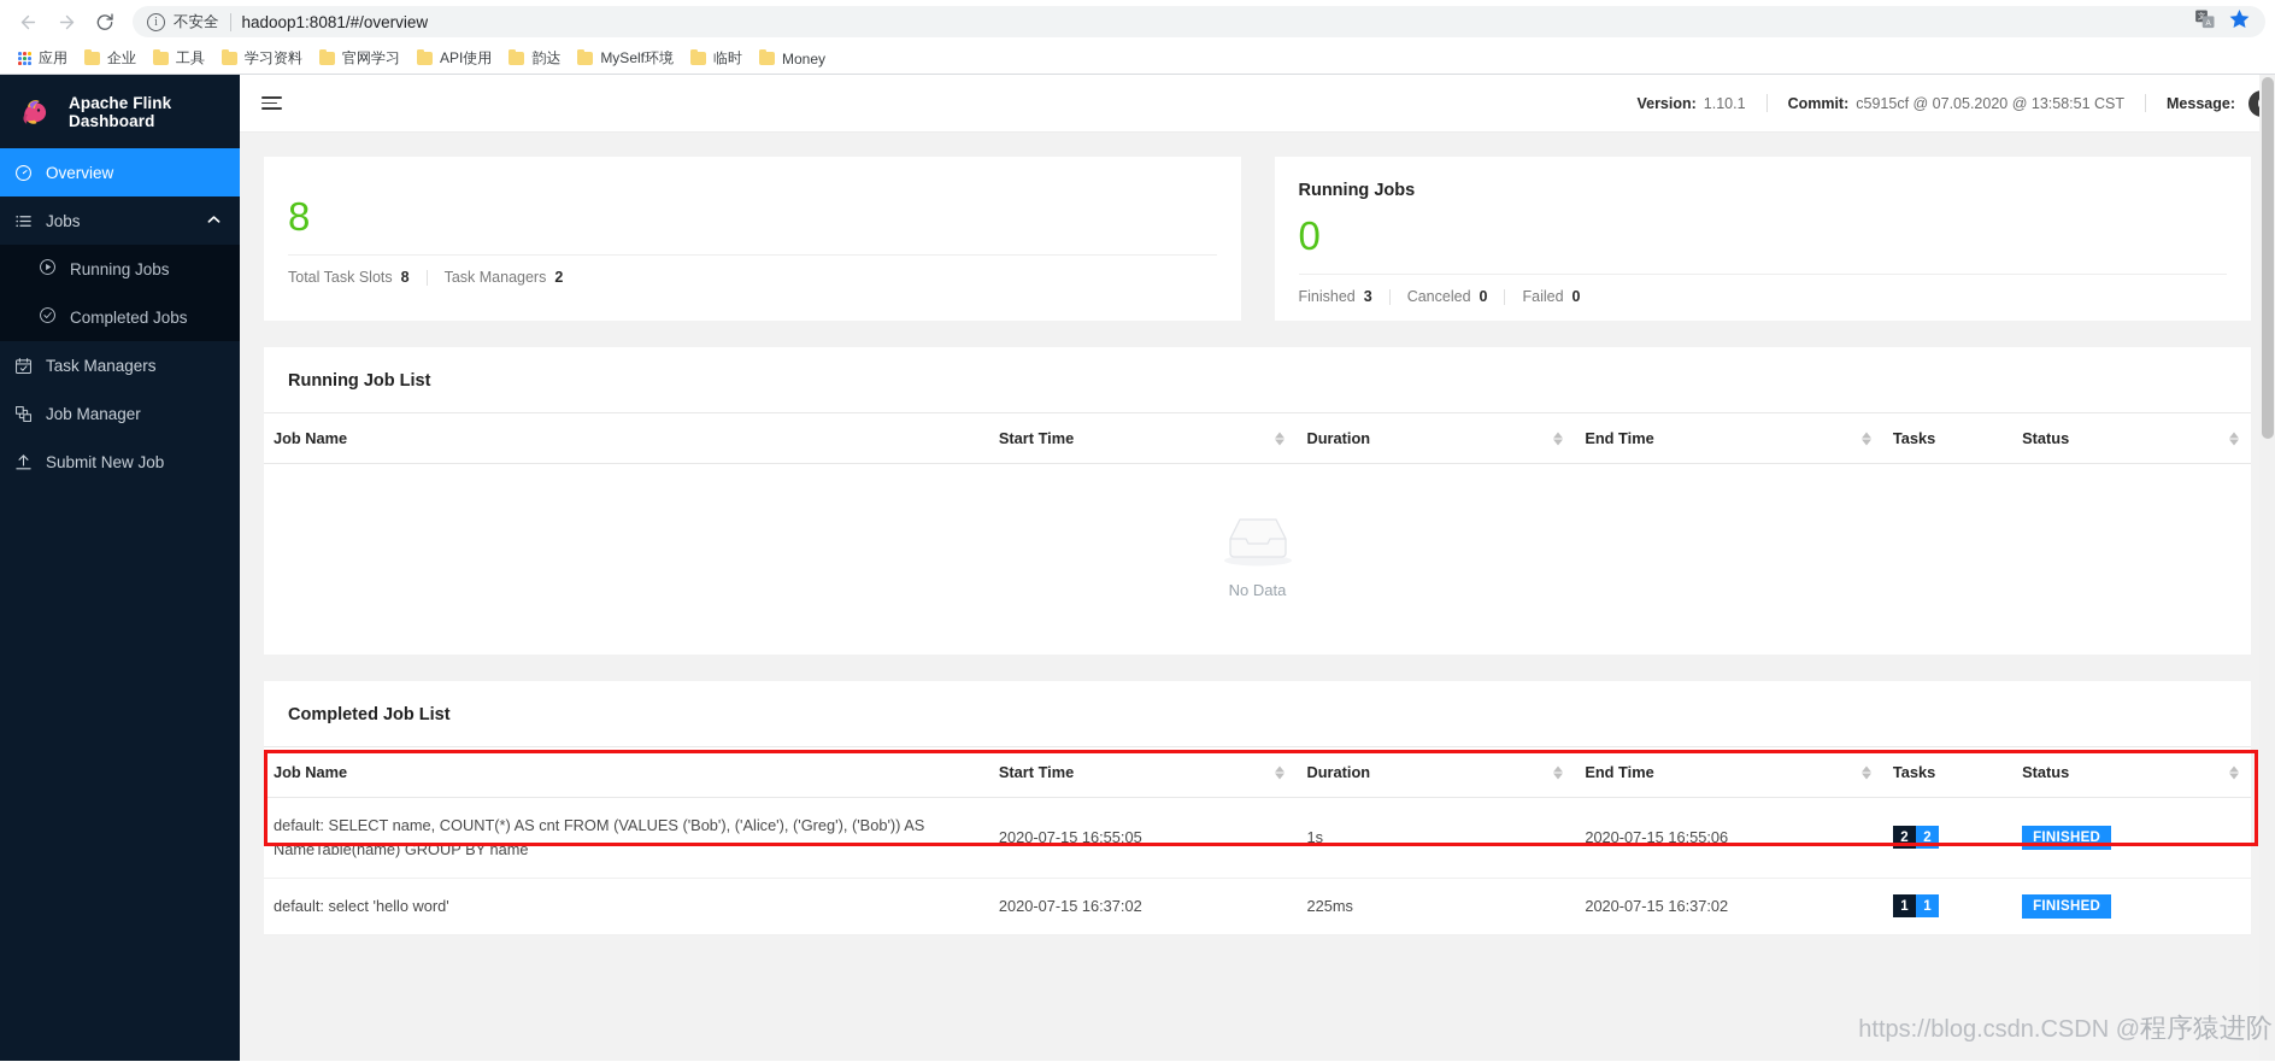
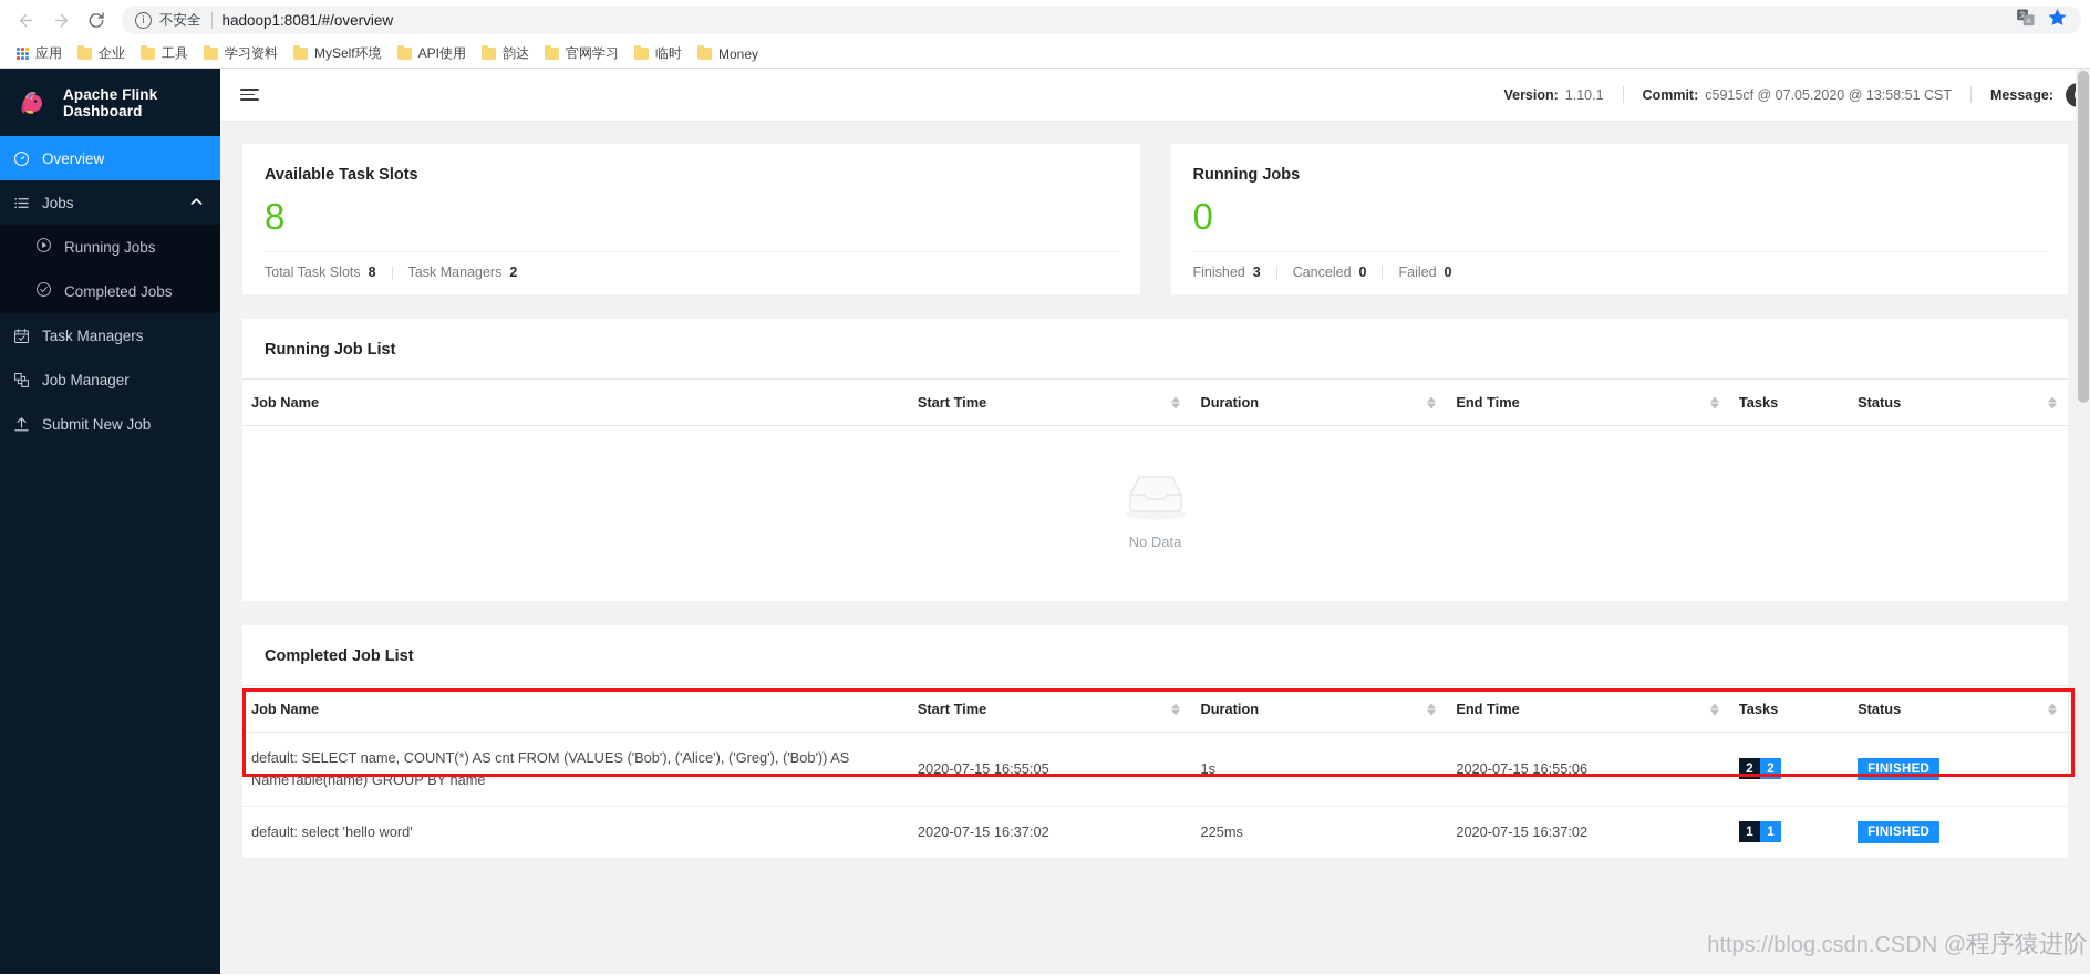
  i
  不安全
  hadoop1:8081/#/overview
  应用
  企业
  工具
  学习资料
- 官网学习
+ MySelf环境
  API使用
  韵达
- MySelf环境
+ 官网学习
  临时
  Money
  Apache Flink Dashboard
  Overview
  Jobs
  Running Jobs
  Completed Jobs
  Task Managers
  Job Manager
  Submit New Job
  Version:
  1.10.1
  Commit:
  c5915cf @ 07.05.2020 @ 13:58:51 CST
  Message:
+ Available Task Slots
  8
  Total Task Slots
  8
  Task Managers
  2
  Running Jobs
  0
  Finished
  3
  Canceled
  0
  Failed
  0
  Running Job List
  Job Name	Start Time	Duration	End Time	Tasks	Status
  No Data
  Completed Job List
  Job Name	Start Time	Duration	End Time	Tasks	Status
  default: SELECT name, COUNT(*) AS cnt FROM (VALUES ('Bob'), ('Alice'), ('Greg'), ('Bob')) AS NameTable(name) GROUP BY name	2020-07-15 16:55:05	1s	2020-07-15 16:55:06	2 2	FINISHED
  default: select 'hello word'	2020-07-15 16:37:02	225ms	2020-07-15 16:37:02	1 1	FINISHED
  https://blog.csdn.CSDN @程序猿进阶
